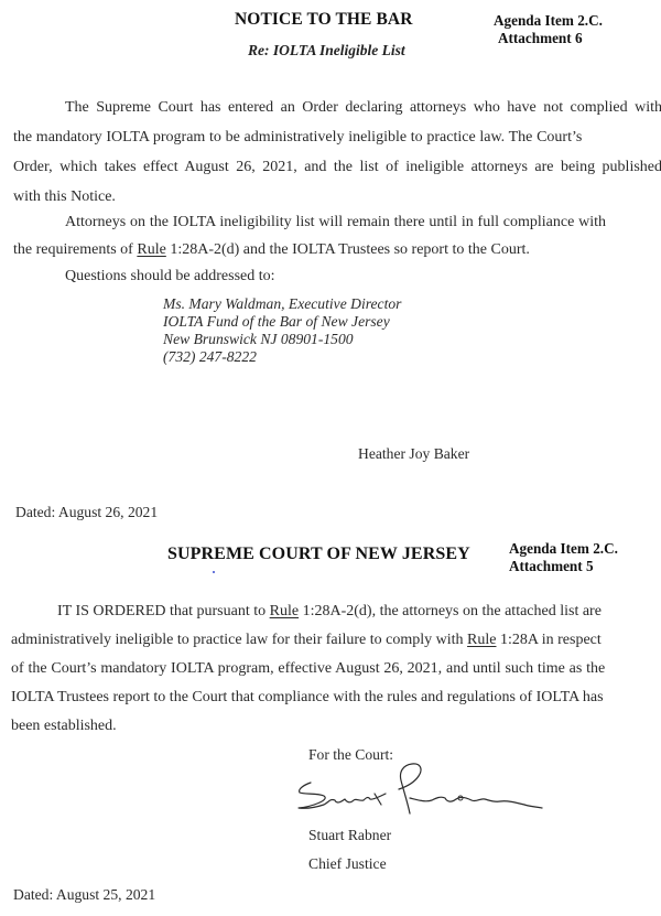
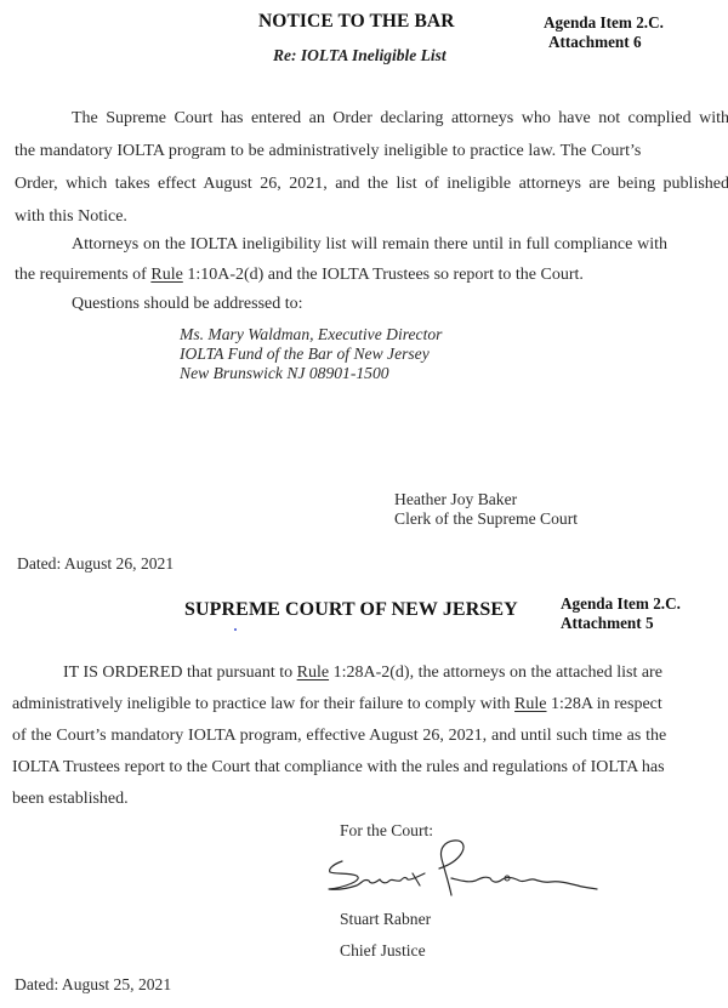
  NOTICE TO THE BAR
  Re: IOLTA Ineligible List
  Agenda Item 2.C.
  Attachment 6
  The Supreme Court has entered an Order declaring attorneys who have not complied with
  the mandatory IOLTA program to be administratively ineligible to practice law. The Court’s
  Order, which takes effect August 26, 2021, and the list of ineligible attorneys are being published
  with this Notice.
  Attorneys on the IOLTA ineligibility list will remain there until in full compliance with
- the requirements of Rule 1:28A-2(d) and the IOLTA Trustees so report to the Court.
+ the requirements of Rule 1:10A-2(d) and the IOLTA Trustees so report to the Court.
  Questions should be addressed to:
  Ms. Mary Waldman, Executive Director
  IOLTA Fund of the Bar of New Jersey
  New Brunswick NJ 08901-1500
- (732) 247-8222
  Heather Joy Baker
+ Clerk of the Supreme Court
  Dated: August 26, 2021
  SUPREME COURT OF NEW JERSEY
  Agenda Item 2.C.
  Attachment 5
  IT IS ORDERED that pursuant to Rule 1:28A-2(d), the attorneys on the attached list are
  administratively ineligible to practice law for their failure to comply with Rule 1:28A in respect
  of the Court’s mandatory IOLTA program, effective August 26, 2021, and until such time as the
  IOLTA Trustees report to the Court that compliance with the rules and regulations of IOLTA has
  been established.
  For the Court:
  Stuart Rabner
  Chief Justice
  Dated: August 25, 2021
